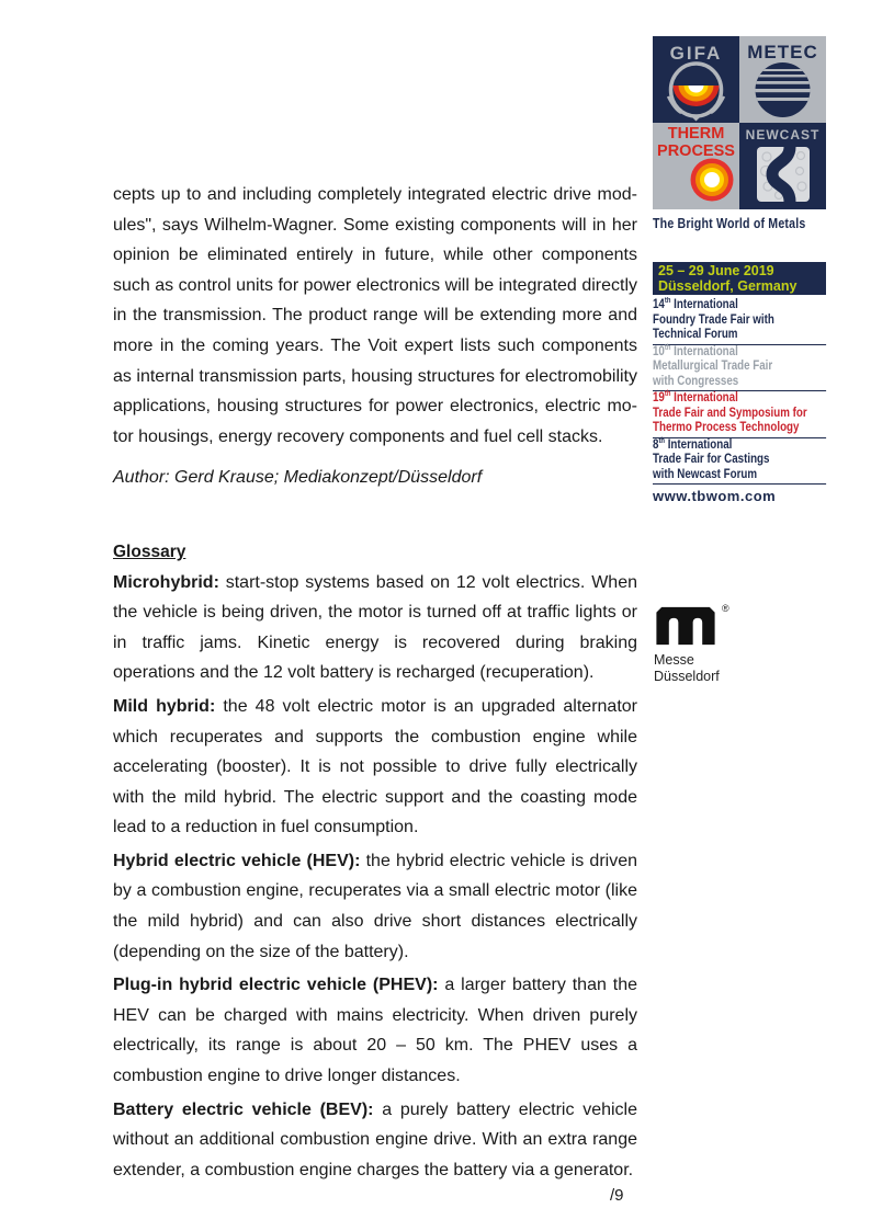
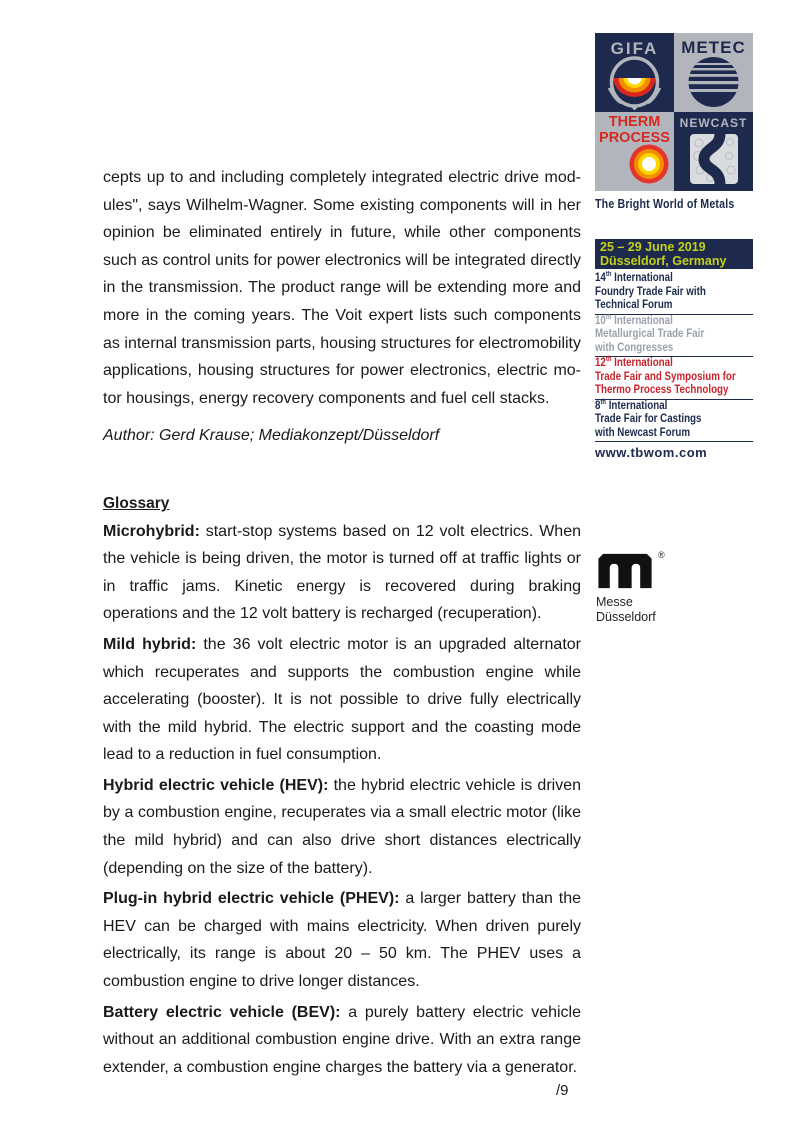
  cepts up to and including completely integrated electric drive mod­ules", says Wilhelm-Wagner. Some existing components will in her opinion be eliminated entirely in future, while other components such as control units for power electronics will be integrated directly in the transmission. The product range will be extending more and more in the coming years. The Voit expert lists such components as internal transmission parts, housing structures for electromobility applications, housing structures for power electronics, electric mo­tor housings, energy recovery components and fuel cell stacks.
  Author: Gerd Krause; Mediakonzept/Düsseldorf
  Glossary
  Microhybrid: start-stop systems based on 12 volt electrics. When the ve­hicle is being driven, the motor is turned off at traffic lights or in traffic jams. Kinetic energy is recovered during braking operations and the 12 volt bat­tery is recharged (recuperation).
- Mild hybrid: the 48 volt electric motor is an upgraded alternator which recuperates and supports the combustion engine while accelerating (booster). It is not possible to drive fully electrically with the mild hybrid. The electric support and the coasting mode lead to a reduction in fuel consumption.
+ Mild hybrid: the 36 volt electric motor is an upgraded alternator which recuperates and supports the combustion engine while accelerating (booster). It is not possible to drive fully electrically with the mild hybrid. The electric support and the coasting mode lead to a reduction in fuel consumption.
  Hybrid electric vehicle (HEV): the hybrid electric vehicle is driven by a combustion engine, recuperates via a small electric motor (like the mild hybrid) and can also drive short distances electrically (depending on the size of the battery).
  Plug-in hybrid electric vehicle (PHEV): a larger battery than the HEV can be charged with mains electricity. When driven purely electrically, its range is about 20 – 50 km. The PHEV uses a combustion engine to drive longer distances.
  Battery electric vehicle (BEV): a purely battery electric vehicle without an additional combustion engine drive. With an extra range extender, a combustion engine charges the battery via a generator.
  GIFA
  METEC
  THERM PROCESS
  NEWCAST
  The Bright World of Metals
  25 – 29 June 2019
  Düsseldorf, Germany
  14 International
  Foundry Trade Fair with
  Technical Forum
  10 International
  Metallurgical Trade Fair
  with Congresses
- 19 International
+ 12 International
  Trade Fair and Symposium for
  Thermo Process Technology
  8 International
  Trade Fair for Castings
  with Newcast Forum
  www.tbwom.com
  ®
  Messe
  Düsseldorf
  /9
